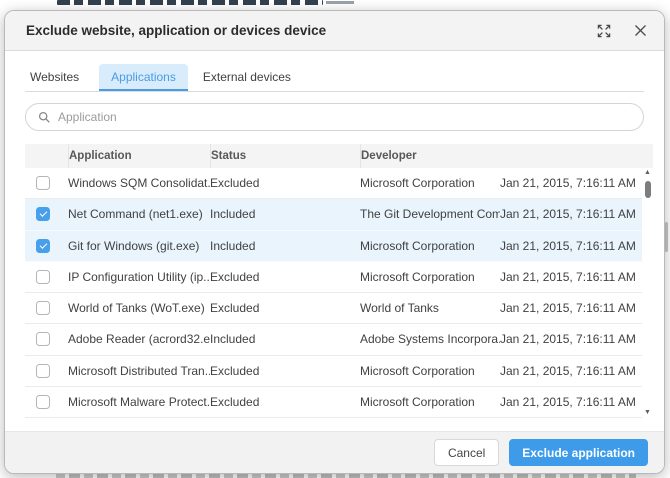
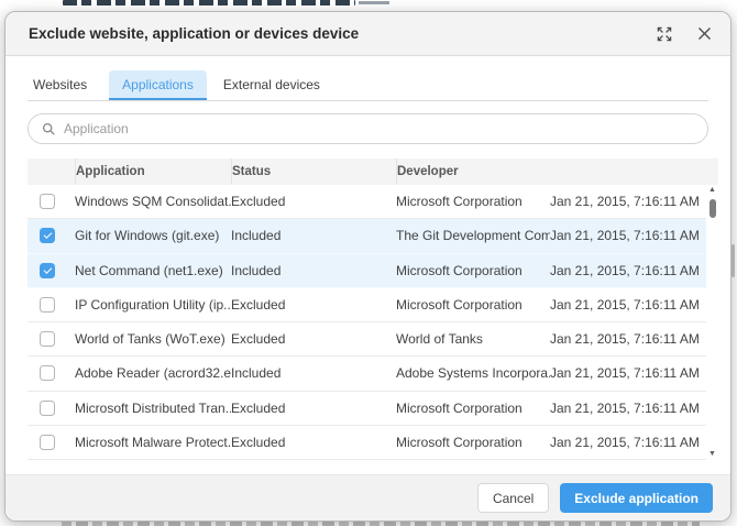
  Exclude website, application or devices device
  Websites
  Applications
  External devices
  Application
  Application
  Status
  Developer
  Windows SQM Consolidat.
  Excluded
  Microsoft Corporation
  Jan 21, 2015, 7:16:11 AM
- Net Command (net1.exe)
+ Git for Windows (git.exe)
  Included
  The Git Development Com
  Jan 21, 2015, 7:16:11 AM
- Git for Windows (git.exe)
+ Net Command (net1.exe)
  Included
  Microsoft Corporation
  Jan 21, 2015, 7:16:11 AM
  IP Configuration Utility (ip..
  Excluded
  Microsoft Corporation
  Jan 21, 2015, 7:16:11 AM
  World of Tanks (WoT.exe)
  Excluded
  World of Tanks
  Jan 21, 2015, 7:16:11 AM
  Adobe Reader (acrord32.e
  Included
  Adobe Systems Incorpora.
  Jan 21, 2015, 7:16:11 AM
  Microsoft Distributed Tran..
  Excluded
  Microsoft Corporation
  Jan 21, 2015, 7:16:11 AM
  Microsoft Malware Protect.
  Excluded
  Microsoft Corporation
  Jan 21, 2015, 7:16:11 AM
  Cancel
  Exclude application
